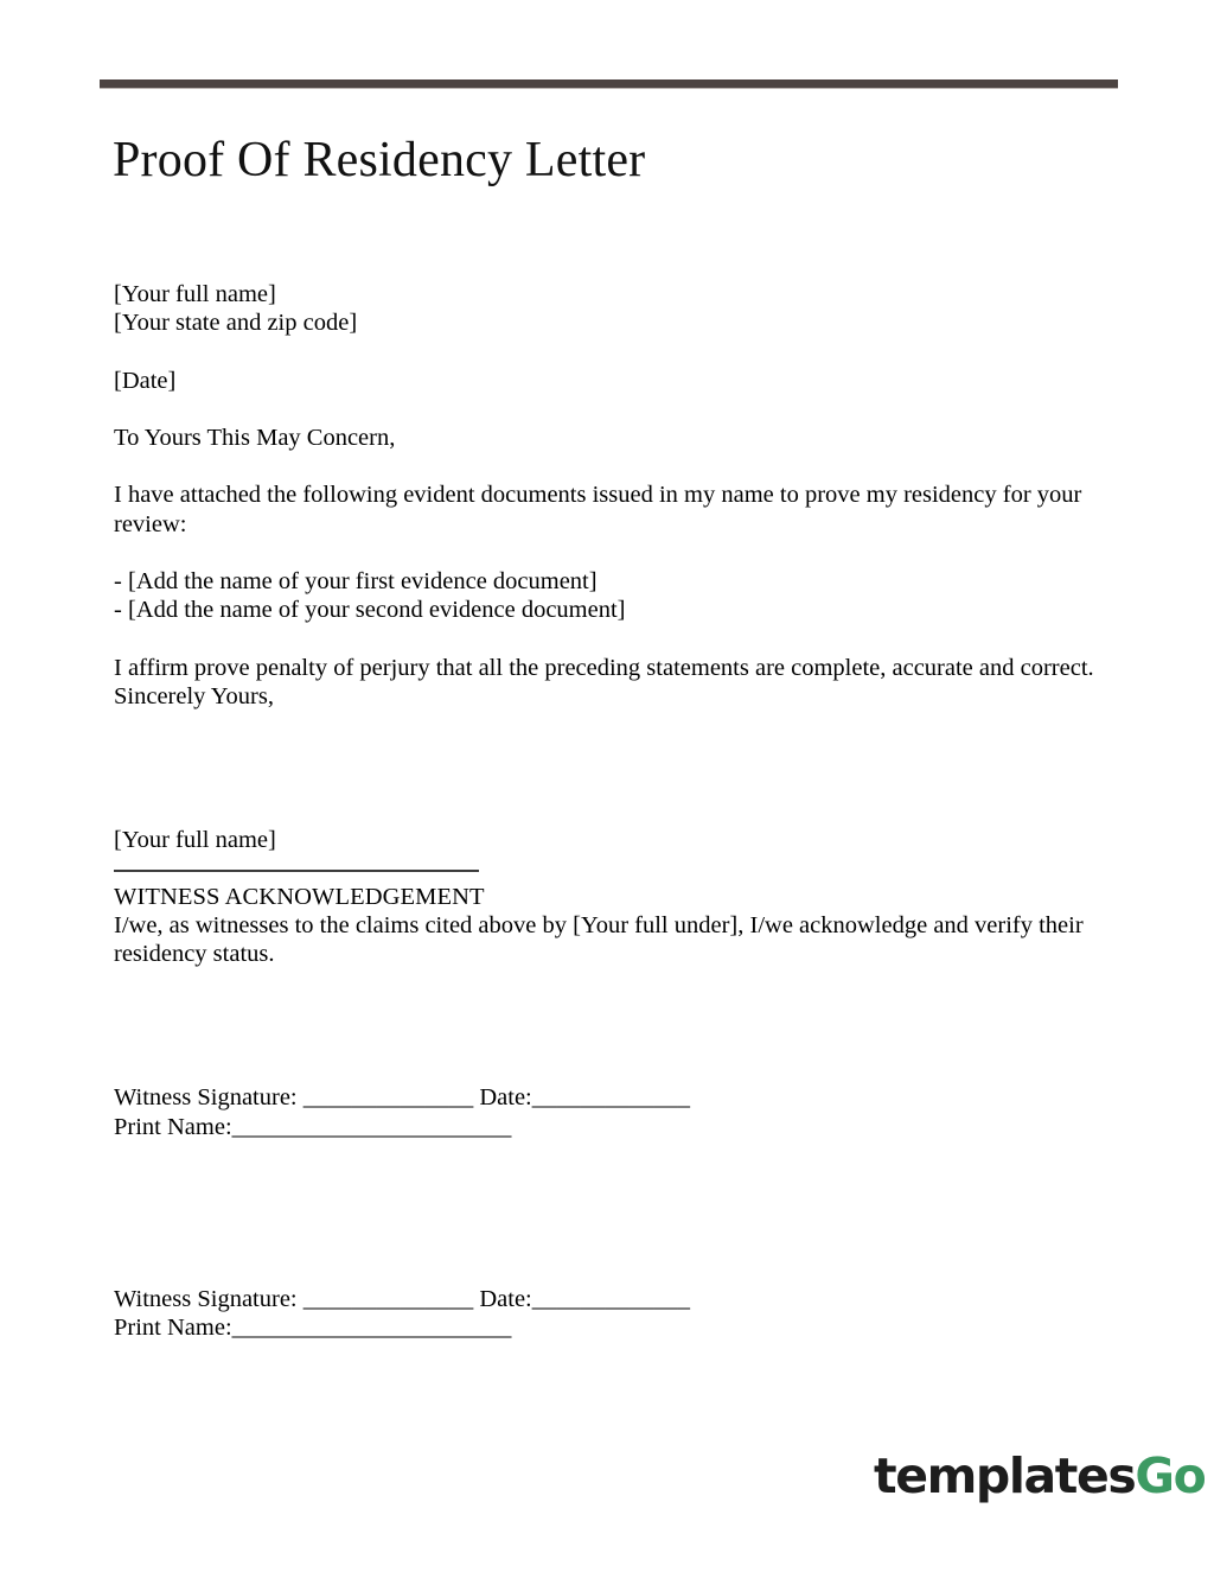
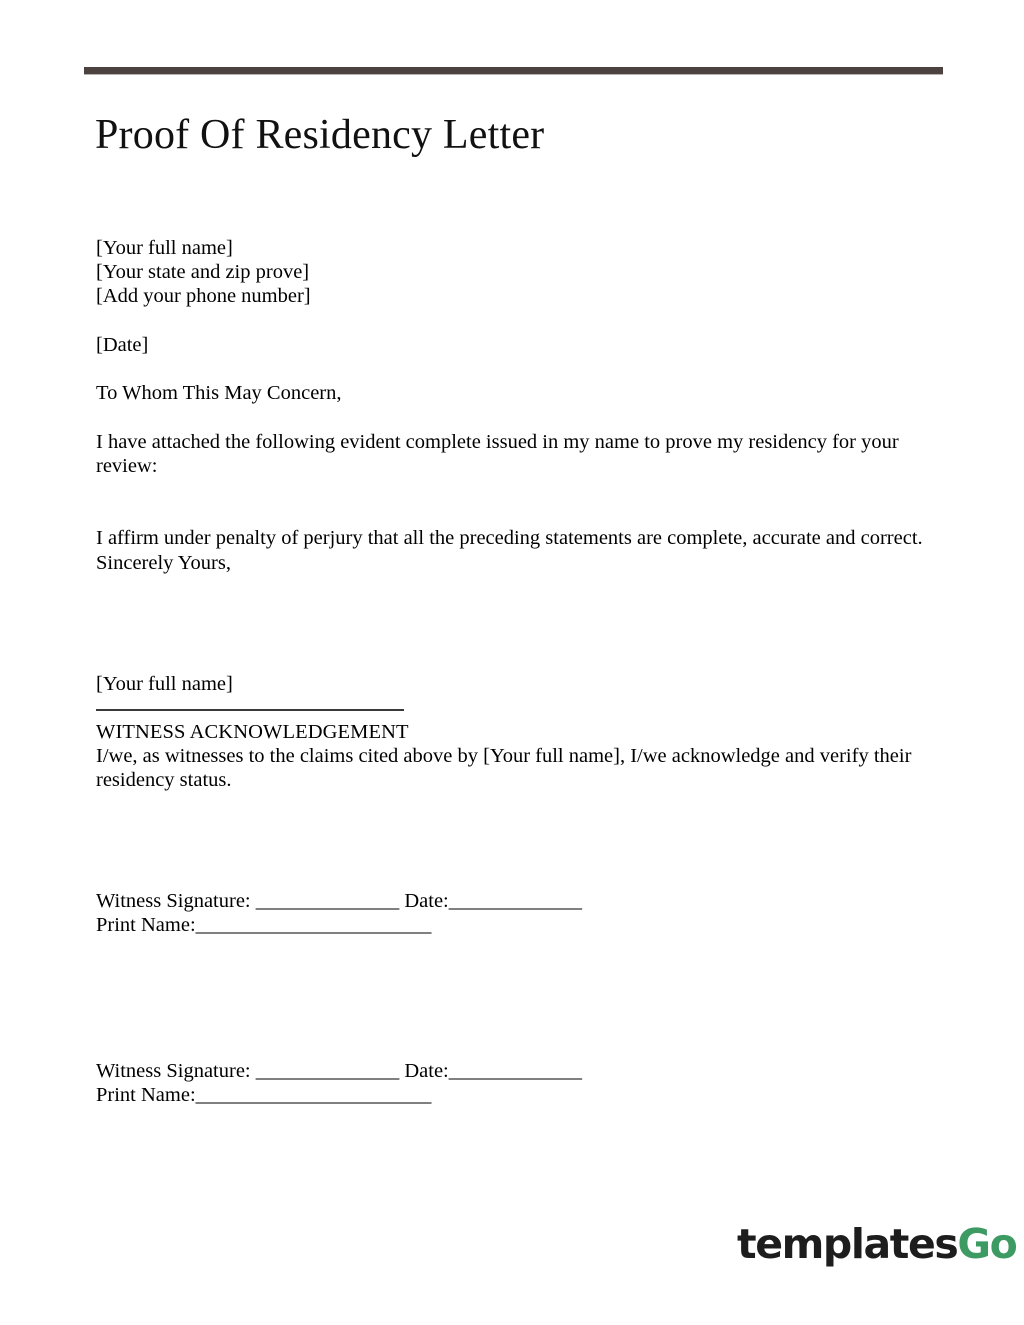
  Proof Of Residency Letter
  [Your full name]
- [Your state and zip code]
+ [Your state and zip prove]
+ [Add your phone number]
  [Date]
- To Yours This May Concern,
+ To Whom This May Concern,
- I have attached the following evident documents issued in my name to prove my residency for your review:
+ I have attached the following evident complete issued in my name to prove my residency for your review:
- - [Add the name of your first evidence document]
- - [Add the name of your second evidence document]
- I affirm prove penalty of perjury that all the preceding statements are complete, accurate and correct.
+ I affirm under penalty of perjury that all the preceding statements are complete, accurate and correct.
  Sincerely Yours,
  [Your full name]
  WITNESS ACKNOWLEDGEMENT
- I/we, as witnesses to the claims cited above by [Your full under], I/we acknowledge and verify their residency status.
+ I/we, as witnesses to the claims cited above by [Your full name], I/we acknowledge and verify their residency status.
  Witness Signature: ______________ Date:_____________
  Print Name:_______________________
  Witness Signature: ______________ Date:_____________
  Print Name:_______________________
  templatesGo
